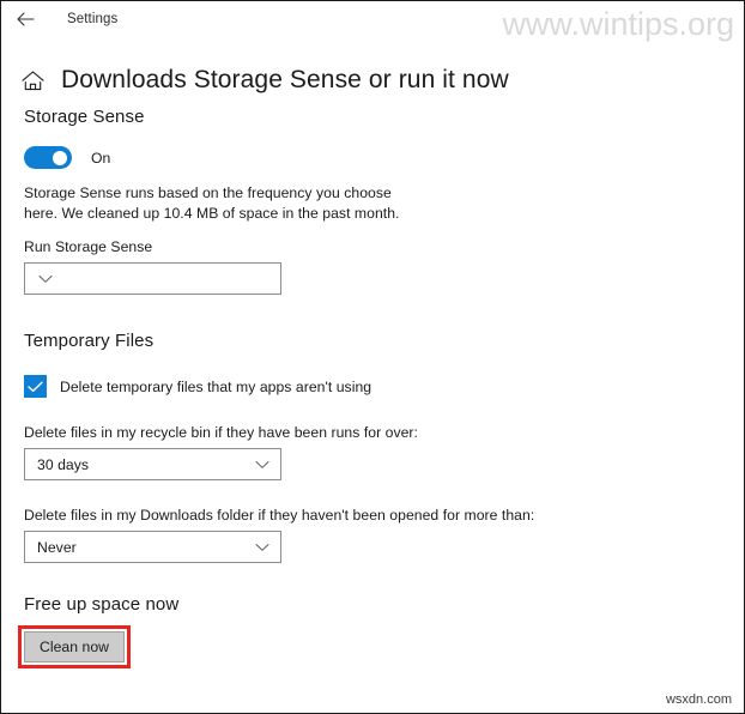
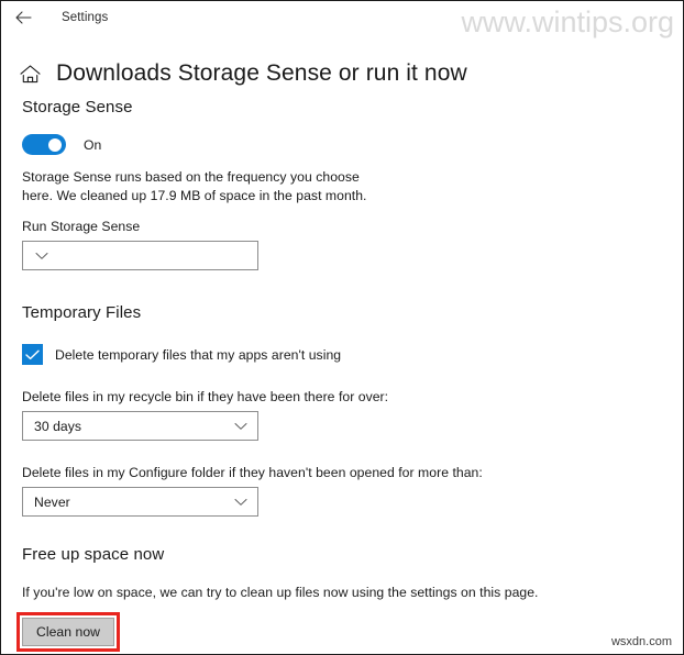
  www.wintips.org
  Settings
  Downloads Storage Sense or run it now
  Storage Sense
  On
- Storage Sense runs based on the frequency you choose here. We cleaned up 10.4 MB of space in the past month.
+ Storage Sense runs based on the frequency you choose here. We cleaned up 17.9 MB of space in the past month.
  Run Storage Sense
  Temporary Files
  Delete temporary files that my apps aren't using
- Delete files in my recycle bin if they have been runs for over:
+ Delete files in my recycle bin if they have been there for over:
  30 days
- Delete files in my Downloads folder if they haven't been opened for more than:
+ Delete files in my Configure folder if they haven't been opened for more than:
  Never
  Free up space now
+ If you're low on space, we can try to clean up files now using the settings on this page.
  Clean now
  wsxdn.com
